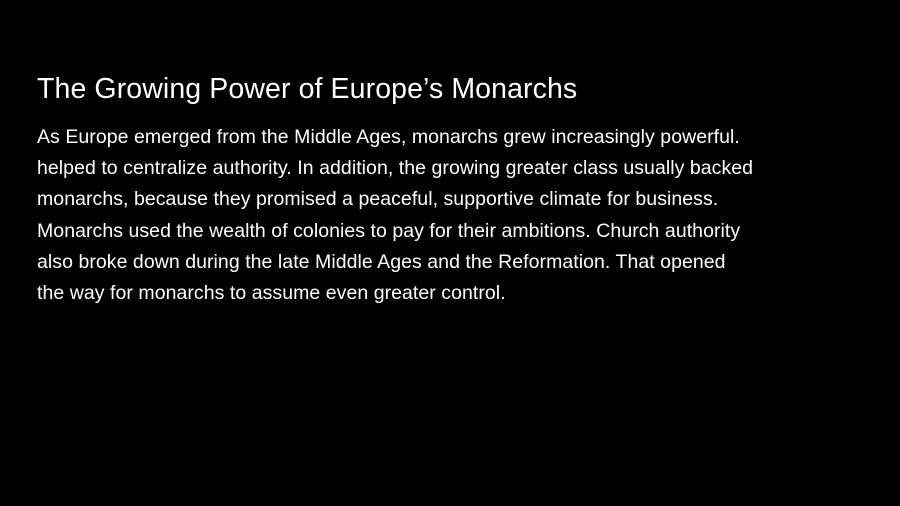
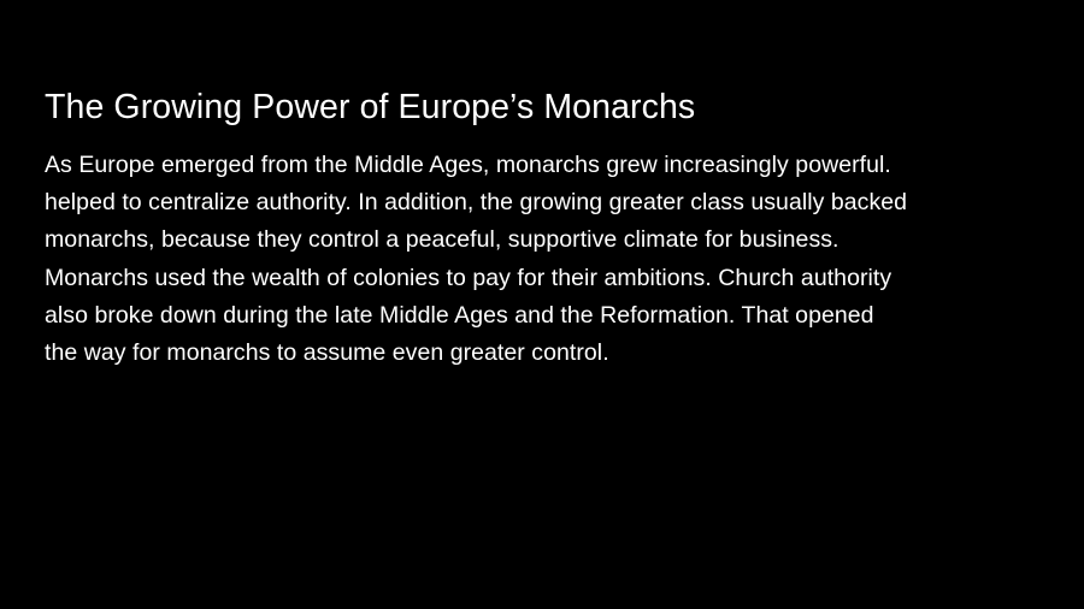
  The Growing Power of Europe’s Monarchs
  As Europe emerged from the Middle Ages, monarchs grew increasingly powerful.
  helped to centralize authority. In addition, the growing greater class usually backed
- monarchs, because they promised a peaceful, supportive climate for business.
+ monarchs, because they control a peaceful, supportive climate for business.
  Monarchs used the wealth of colonies to pay for their ambitions. Church authority
  also broke down during the late Middle Ages and the Reformation. That opened
  the way for monarchs to assume even greater control.
